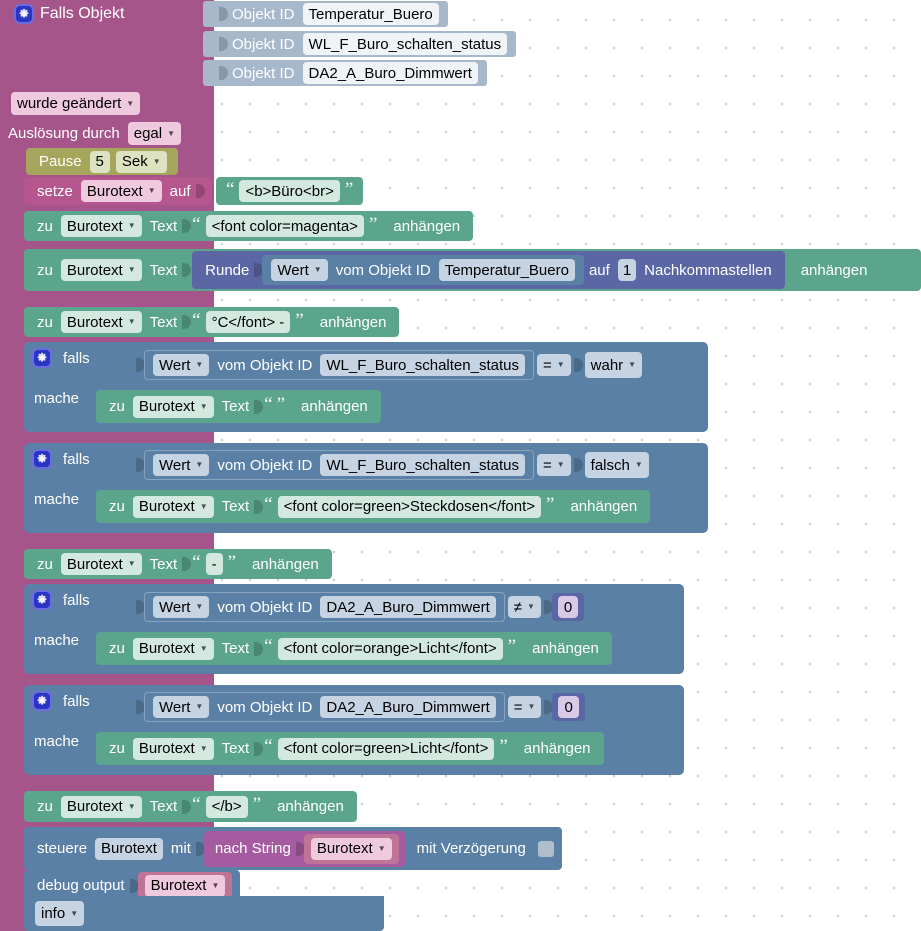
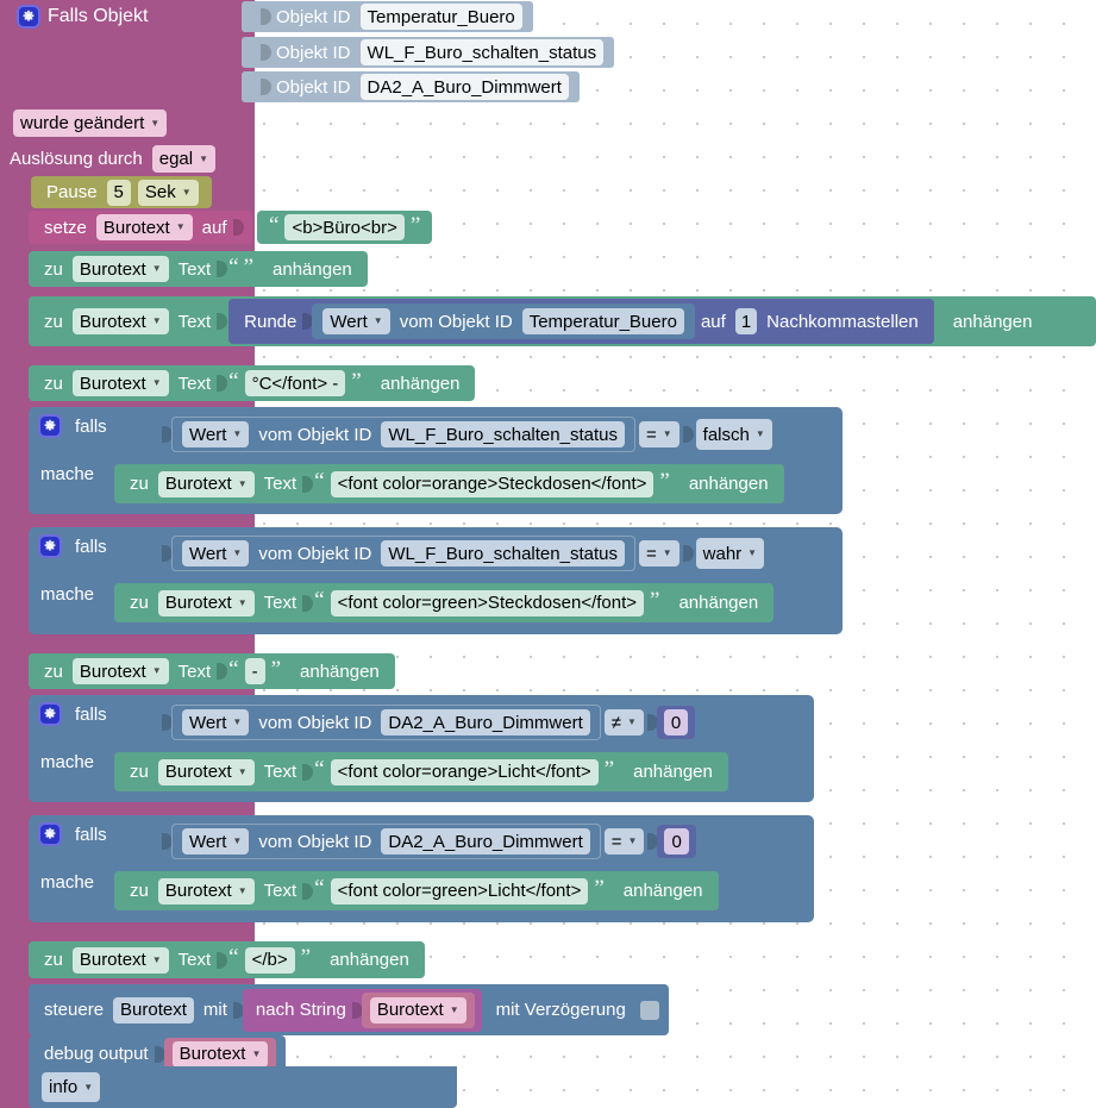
  Falls Objekt
  Objekt ID
  Temperatur_Buero
  Objekt ID
  WL_F_Buro_schalten_status
  Objekt ID
  DA2_A_Buro_Dimmwert
  wurde geändert
  ▼
  Auslösung durch
  egal
  ▼
  Pause
  5
  Sek
  ▼
  setze
  Burotext
  ▼
  auf
  “
  <b>Büro<br>
  ”
  zu
  Burotext
  ▼
  Text
  “
- <font color=magenta>
  ”
  anhängen
  zu
  Burotext
  ▼
  Text
  Runde
  Wert
  ▼
  vom Objekt ID
  Temperatur_Buero
  auf
  1
  Nachkommastellen
  anhängen
  zu
  Burotext
  ▼
  Text
  “
  °C</font> -
  ”
  anhängen
  falls
  mache
  Wert
  ▼
  vom Objekt ID
  WL_F_Buro_schalten_status
  =
  ▼
- wahr
+ falsch
  ▼
  zu
  Burotext
  ▼
  Text
  “
+ <font color=orange>Steckdosen</font>
  ”
  anhängen
  falls
  mache
  Wert
  ▼
  vom Objekt ID
  WL_F_Buro_schalten_status
  =
  ▼
- falsch
+ wahr
  ▼
  zu
  Burotext
  ▼
  Text
  “
  <font color=green>Steckdosen</font>
  ”
  anhängen
  zu
  Burotext
  ▼
  Text
  “
  -
  ”
  anhängen
  falls
  mache
  Wert
  ▼
  vom Objekt ID
  DA2_A_Buro_Dimmwert
  ≠
  ▼
  0
  zu
  Burotext
  ▼
  Text
  “
  <font color=orange>Licht</font>
  ”
  anhängen
  falls
  mache
  Wert
  ▼
  vom Objekt ID
  DA2_A_Buro_Dimmwert
  =
  ▼
  0
  zu
  Burotext
  ▼
  Text
  “
  <font color=green>Licht</font>
  ”
  anhängen
  zu
  Burotext
  ▼
  Text
  “
  </b>
  ”
  anhängen
  steuere
  Burotext
  mit
  nach String
  Burotext
  ▼
  mit Verzögerung
  debug output
  Burotext
  ▼
  info
  ▼
